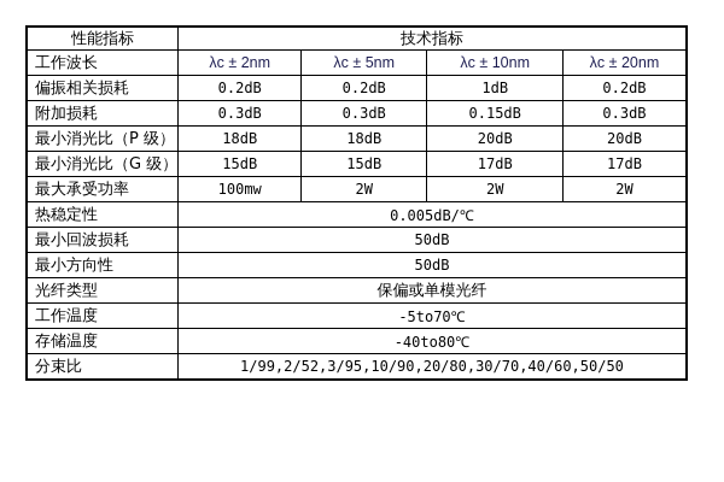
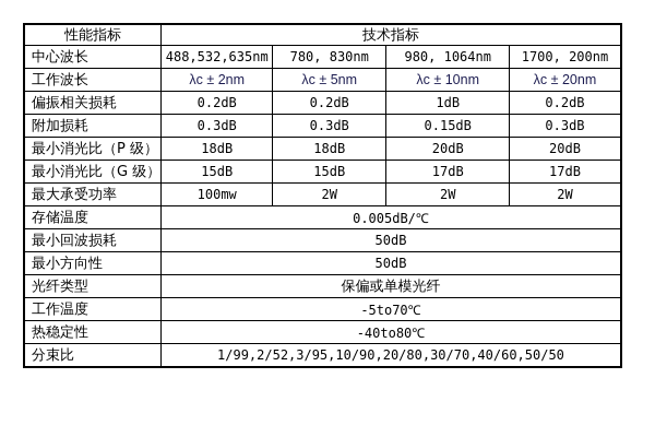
  性能指标	技术指标
+ 中心波长	488,532,635nm	780, 830nm	980, 1064nm	1700, 200nm
  工作波长	λc ± 2nm	λc ± 5nm	λc ± 10nm	λc ± 20nm
  偏振相关损耗	0.2dB	0.2dB	1dB	0.2dB
  附加损耗	0.3dB	0.3dB	0.15dB	0.3dB
  最小消光比（P 级）	18dB	18dB	20dB	20dB
  最小消光比（G 级）	15dB	15dB	17dB	17dB
  最大承受功率	100mw	2W	2W	2W
- 热稳定性	0.005dB/℃
+ 存储温度	0.005dB/℃
  最小回波损耗	50dB
  最小方向性	50dB
  光纤类型	保偏或单模光纤
  工作温度	-5to70℃
- 存储温度	-40to80℃
+ 热稳定性	-40to80℃
  分束比	1/99,2/52,3/95,10/90,20/80,30/70,40/60,50/50
